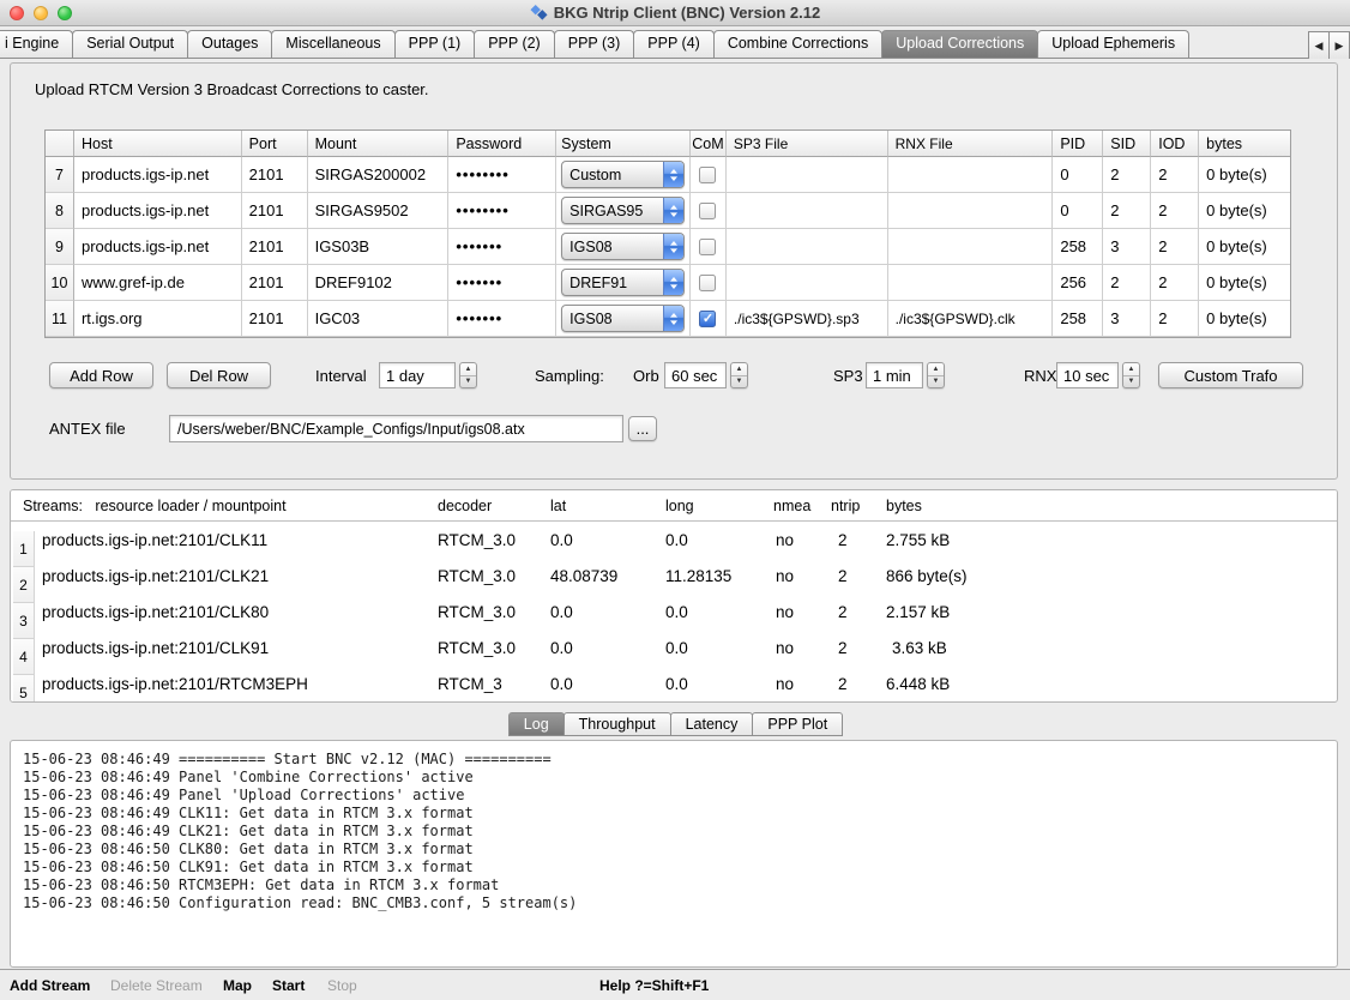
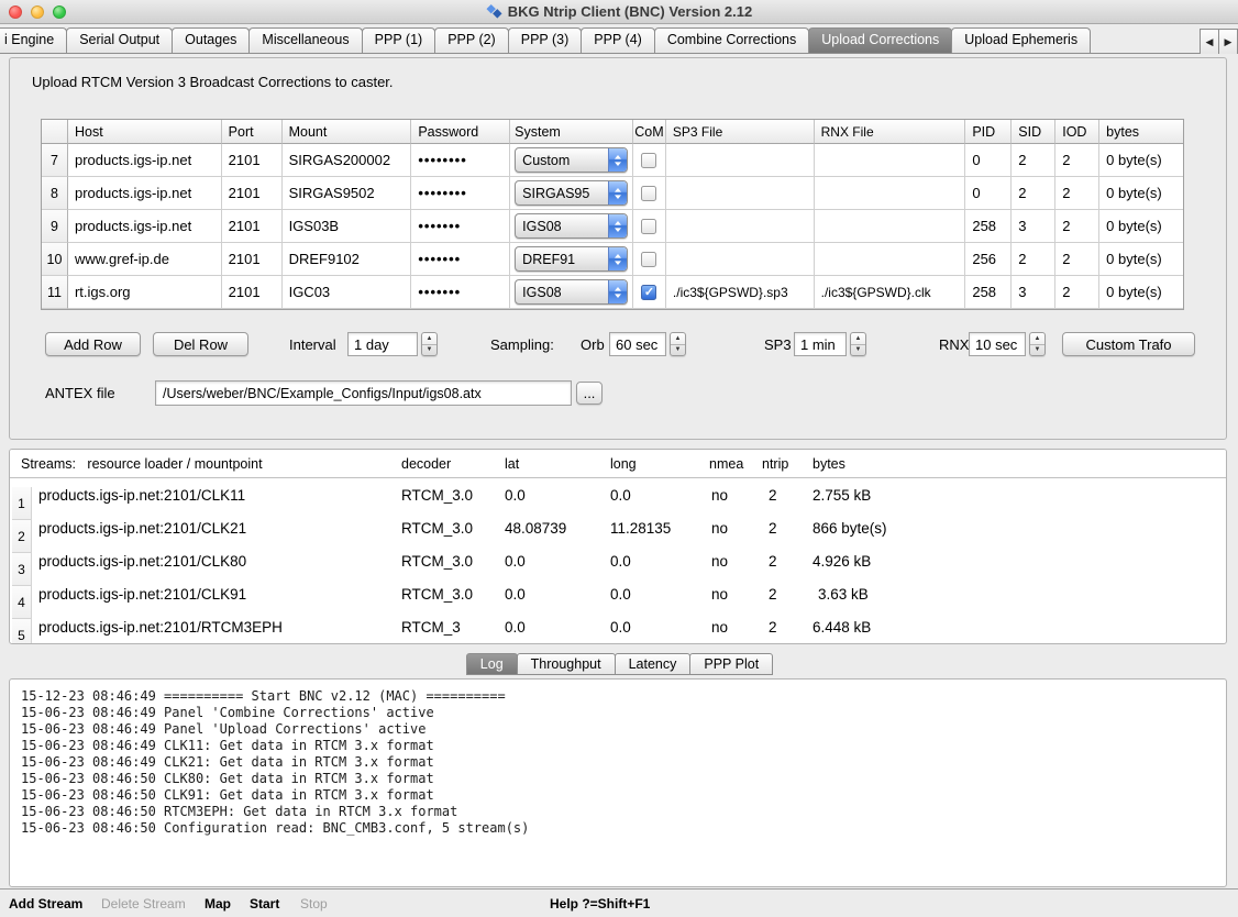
  BKG Ntrip Client (BNC) Version 2.12
  i Engine
  Serial Output
  Outages
  Miscellaneous
  PPP (1)
  PPP (2)
  PPP (3)
  PPP (4)
  Combine Corrections
  Upload Corrections
  Upload Ephemeris
  ◀
  ▶
  Upload RTCM Version 3 Broadcast Corrections to caster.
  Host
  Port
  Mount
  Password
  System
  CoM
  SP3 File
  RNX File
  PID
  SID
  IOD
  bytes
  7
  products.igs-ip.net
  2101
  SIRGAS200002
  ••••••••
  Custom
  0
  2
  2
  0 byte(s)
  8
  products.igs-ip.net
  2101
  SIRGAS9502
  ••••••••
  SIRGAS95
  0
  2
  2
  0 byte(s)
  9
  products.igs-ip.net
  2101
  IGS03B
  •••••••
  IGS08
  258
  3
  2
  0 byte(s)
  10
  www.gref-ip.de
  2101
  DREF9102
  •••••••
  DREF91
  256
  2
  2
  0 byte(s)
  11
  rt.igs.org
  2101
  IGC03
  •••••••
  IGS08
  ./ic3${GPSWD}.sp3
  ./ic3${GPSWD}.clk
  258
  3
  2
  0 byte(s)
  Add Row
  Del Row
  Interval
  1 day
  Sampling:
  Orb
  60 sec
  SP3
  1 min
  RNX
  10 sec
  Custom Trafo
  ANTEX file
  /Users/weber/BNC/Example_Configs/Input/igs08.atx
  ...
  Streams: resource loader / mountpoint
  decoder
  lat
  long
  nmea
  ntrip
  bytes
  1
  products.igs-ip.net:2101/CLK11
  RTCM_3.0
  0.0
  0.0
  no
  2
  2.755 kB
  2
  products.igs-ip.net:2101/CLK21
  RTCM_3.0
  48.08739
  11.28135
  no
  2
  866 byte(s)
  3
  products.igs-ip.net:2101/CLK80
  RTCM_3.0
  0.0
  0.0
  no
  2
- 2.157 kB
+ 4.926 kB
  4
  products.igs-ip.net:2101/CLK91
  RTCM_3.0
  0.0
  0.0
  no
  2
  3.63 kB
  5
  products.igs-ip.net:2101/RTCM3EPH
  RTCM_3
  0.0
  0.0
  no
  2
  6.448 kB
  Log
  Throughput
  Latency
  PPP Plot
- 15-06-23 08:46:49 ========== Start BNC v2.12 (MAC) ==========
+ 15-12-23 08:46:49 ========== Start BNC v2.12 (MAC) ==========
  15-06-23 08:46:49 Panel 'Combine Corrections' active
  15-06-23 08:46:49 Panel 'Upload Corrections' active
  15-06-23 08:46:49 CLK11: Get data in RTCM 3.x format
  15-06-23 08:46:49 CLK21: Get data in RTCM 3.x format
  15-06-23 08:46:50 CLK80: Get data in RTCM 3.x format
  15-06-23 08:46:50 CLK91: Get data in RTCM 3.x format
  15-06-23 08:46:50 RTCM3EPH: Get data in RTCM 3.x format
  15-06-23 08:46:50 Configuration read: BNC_CMB3.conf, 5 stream(s)
  Add Stream
  Delete Stream
  Map
  Start
  Stop
  Help ?=Shift+F1
